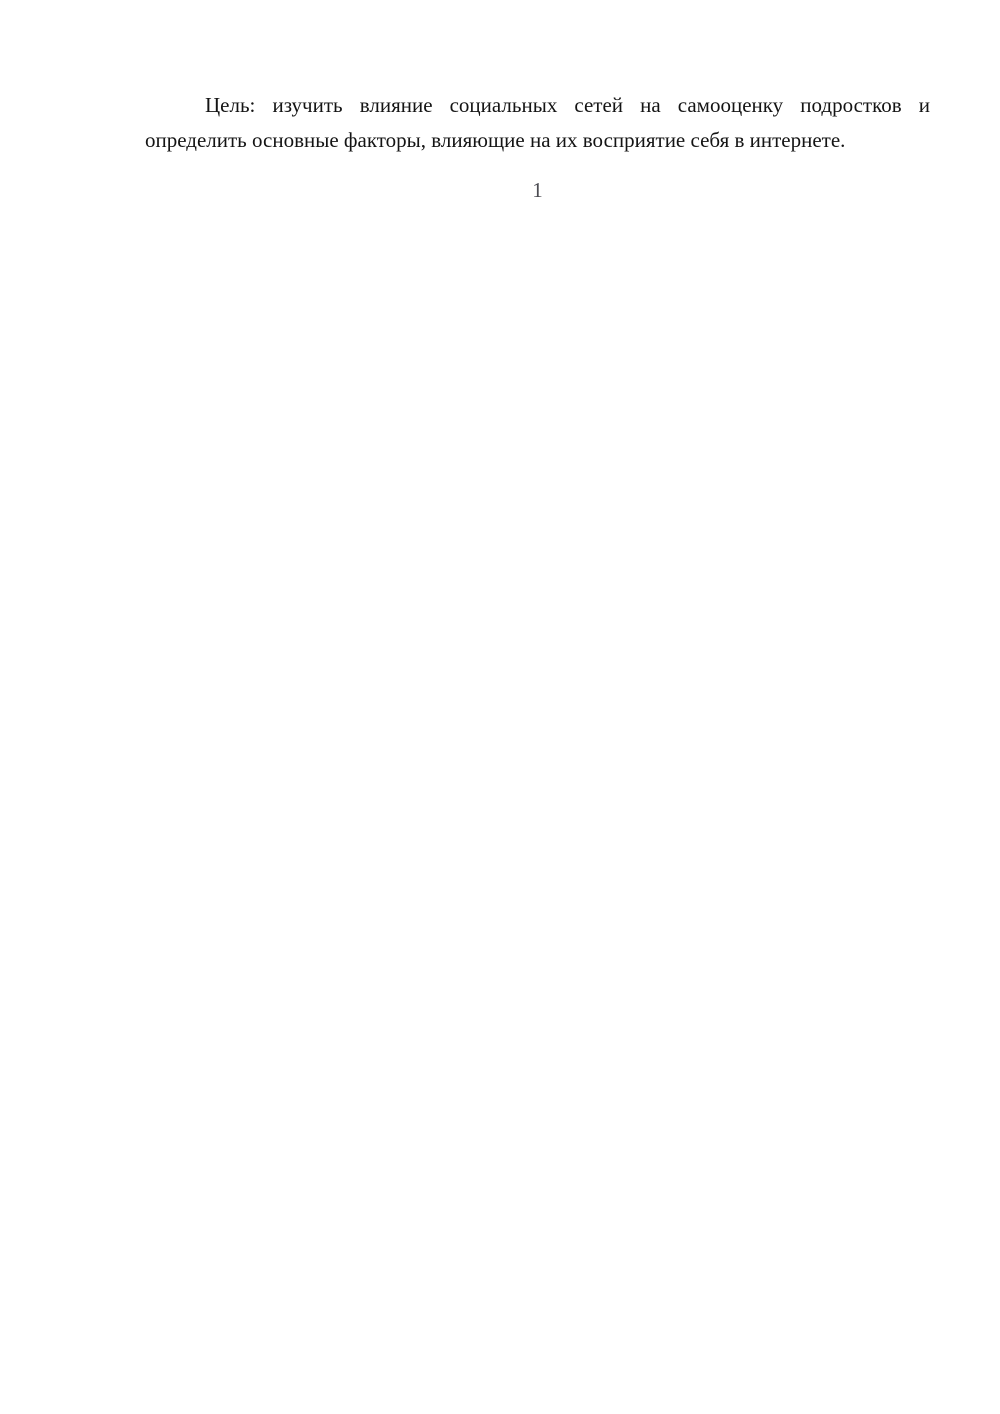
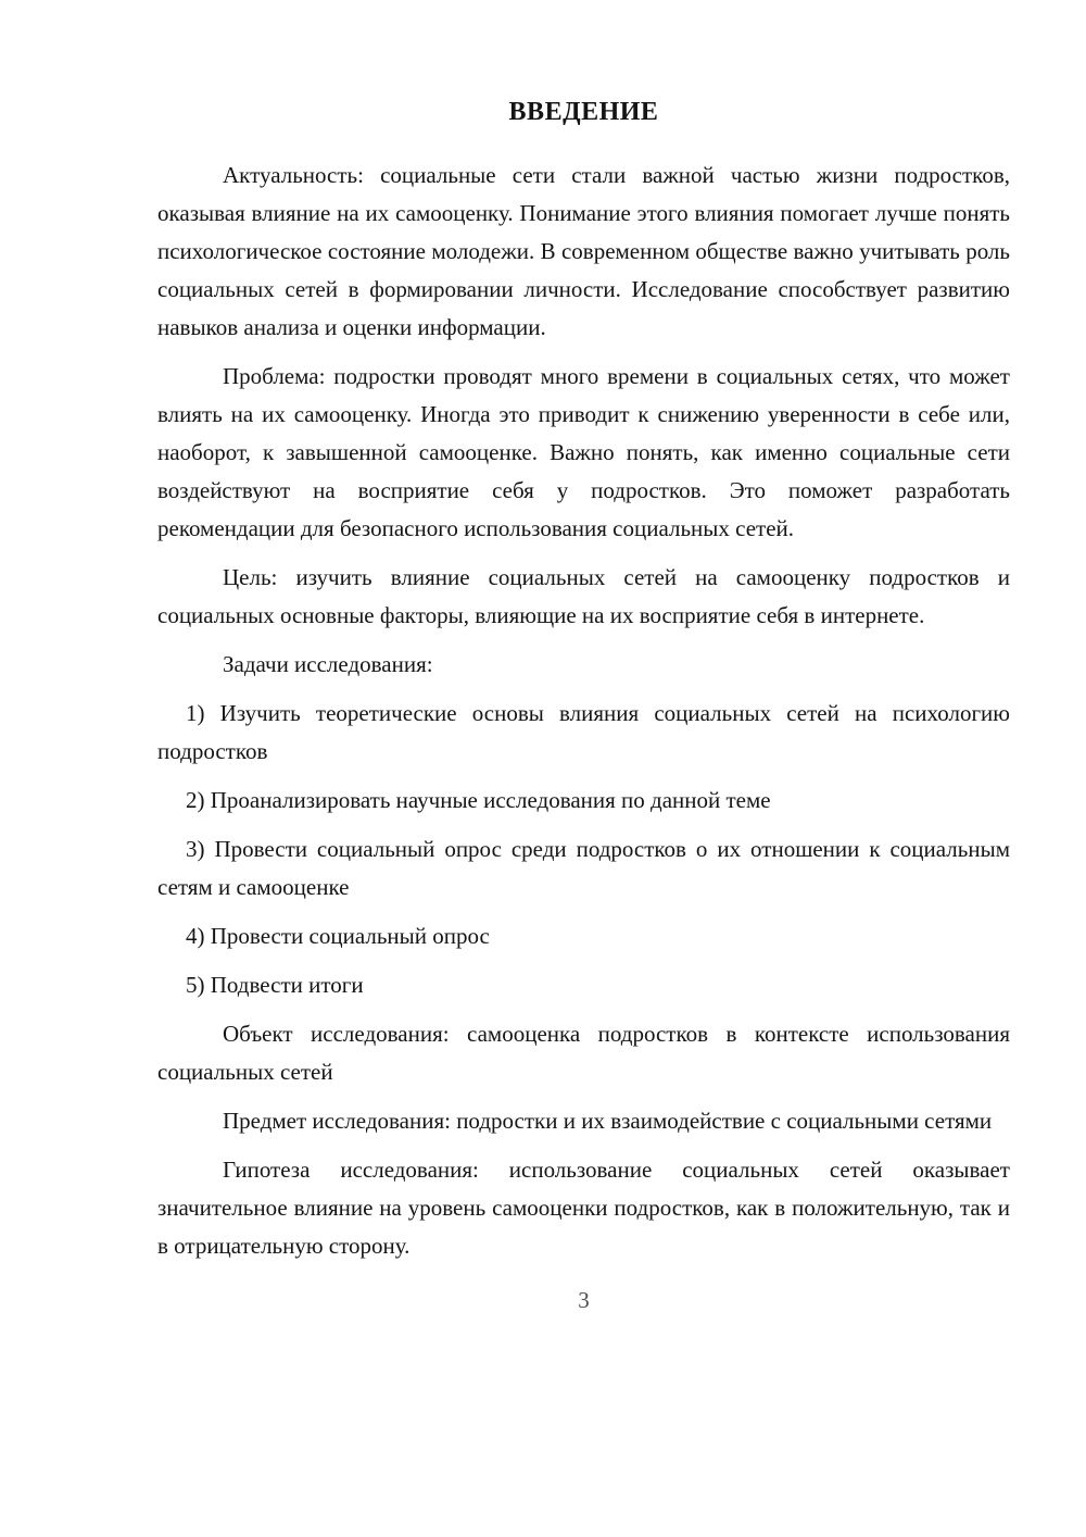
+ ВВЕДЕНИЕ
+ Актуальность: социальные сети стали важной частью жизни подростков, оказывая влияние на их самооценку. Понимание этого влияния помогает лучше понять психологическое состояние молодежи. В современном обществе важно учитывать роль социальных сетей в формировании личности. Исследование способствует развитию навыков анализа и оценки информации.
+ Проблема: подростки проводят много времени в социальных сетях, что может влиять на их самооценку. Иногда это приводит к снижению уверенности в себе или, наоборот, к завышенной самооценке. Важно понять, как именно социальные сети воздействуют на восприятие себя у подростков. Это поможет разработать рекомендации для безопасного использования социальных сетей.
- Цель: изучить влияние социальных сетей на самооценку подростков и определить основные факторы, влияющие на их восприятие себя в интернете.
+ Цель: изучить влияние социальных сетей на самооценку подростков и социальных основные факторы, влияющие на их восприятие себя в интернете.
+ Задачи исследования:
+ 1) Изучить теоретические основы влияния социальных сетей на психологию подростков
+ 2) Проанализировать научные исследования по данной теме
+ 3) Провести социальный опрос среди подростков о их отношении к социальным сетям и самооценке
+ 4) Провести социальный опрос
+ 5) Подвести итоги
+ Объект исследования: самооценка подростков в контексте использования социальных сетей
+ Предмет исследования: подростки и их взаимодействие с социальными сетями
+ Гипотеза исследования: использование социальных сетей оказывает значительное влияние на уровень самооценки подростков, как в положительную, так и в отрицательную сторону.
- 1
+ 3
